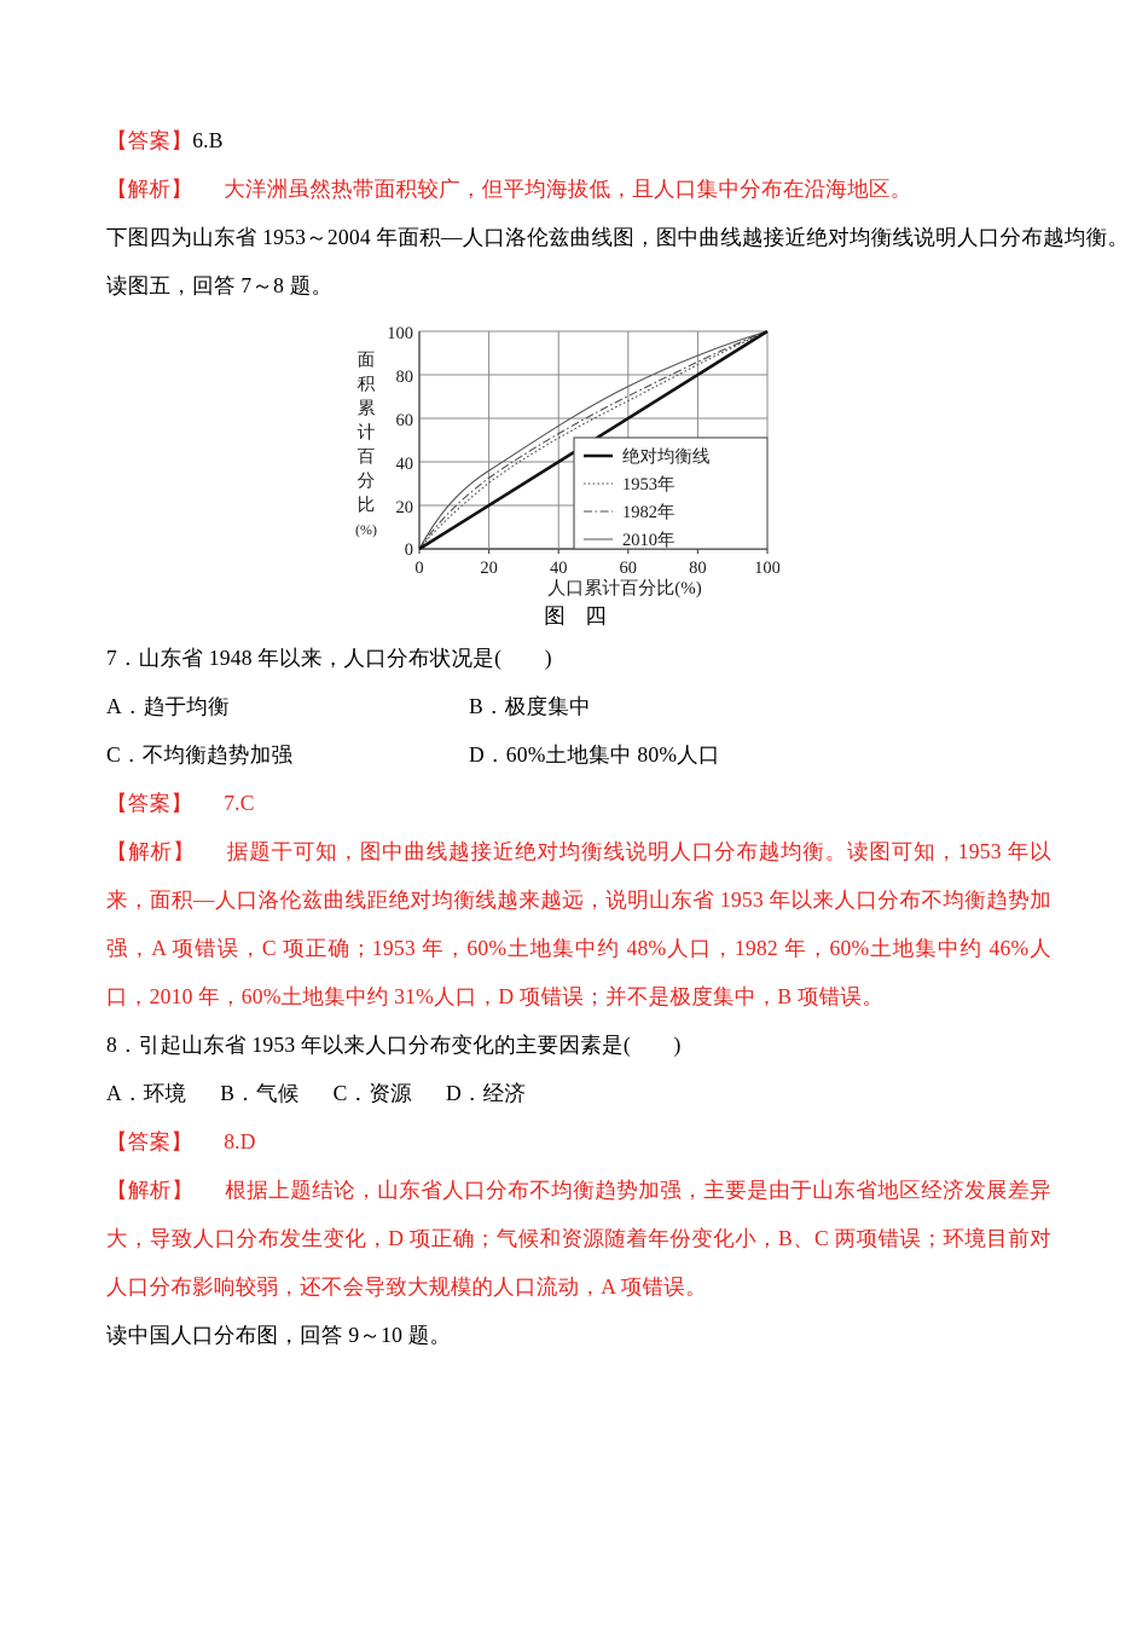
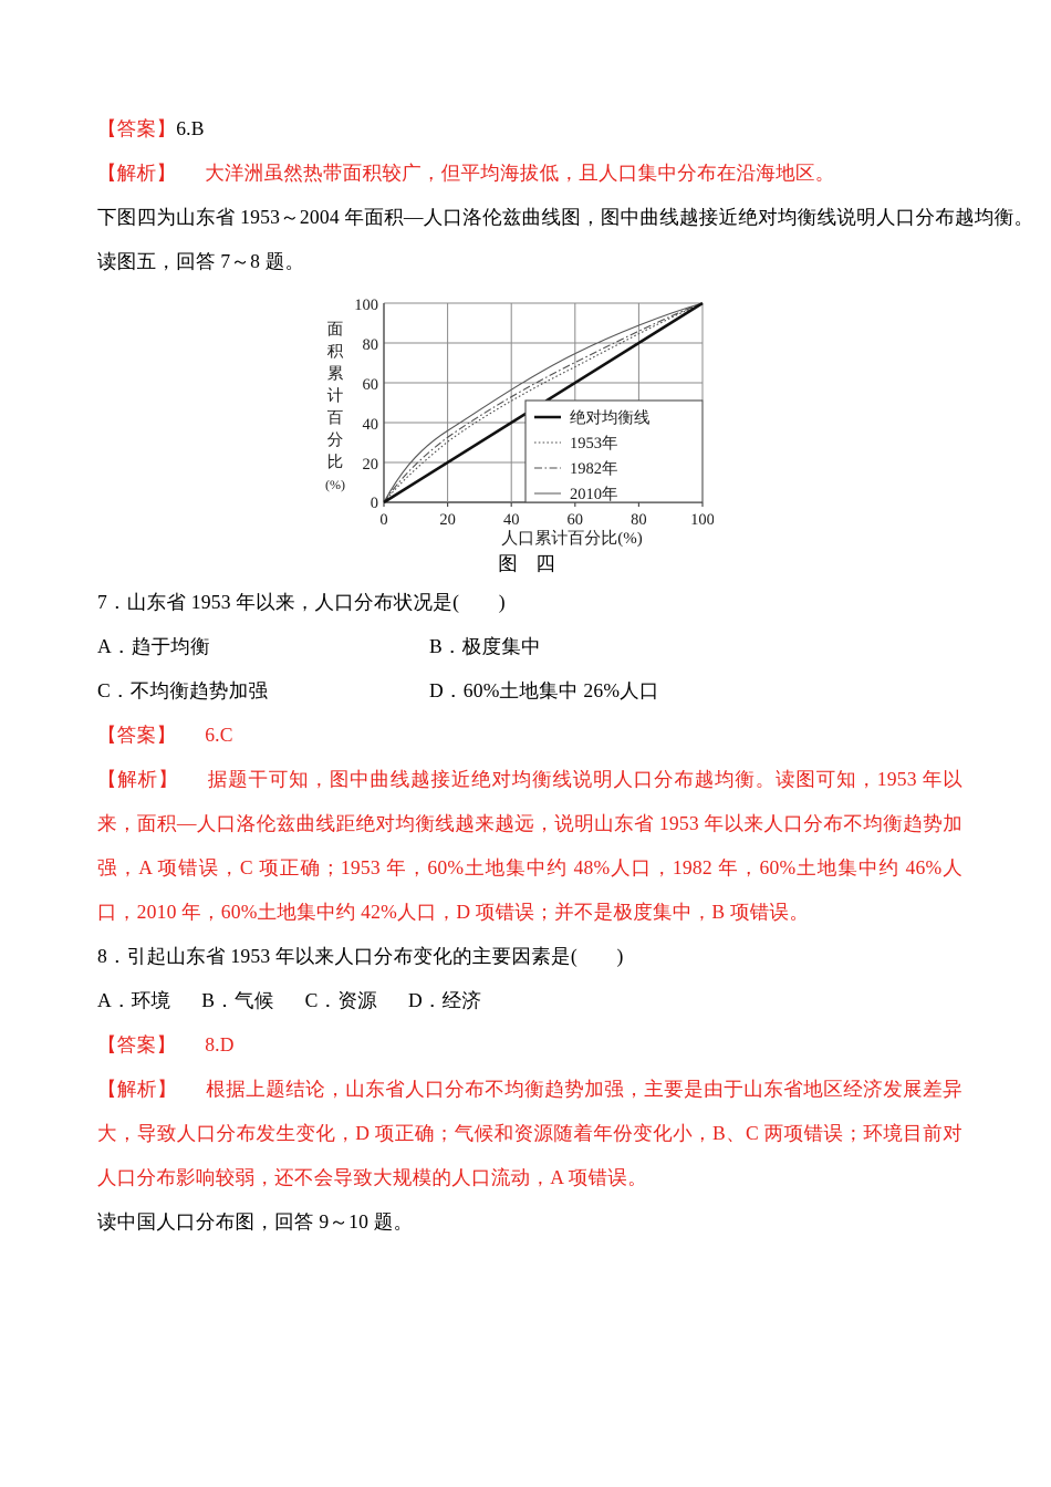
  【答案】6.B
  【解析】 大洋洲虽然热带面积较广，但平均海拔低，且人口集中分布在沿海地区。
  下图四为山东省 1953～2004 年面积—人口洛伦兹曲线图，图中曲线越接近绝对均衡线说明人口分布越均衡。
  读图五，回答 7～8 题。
  100
  80
  60
  40
  20
  0
  0
  20
  40
  60
  80
  100
  面
  积
  累
  计
  百
  分
  比
  (%)
  人口累计百分比(%)
  绝对均衡线
  1953年
  1982年
  2010年
  图 四
- 7．山东省 1948 年以来，人口分布状况是( )
+ 7．山东省 1953 年以来，人口分布状况是( )
  A．趋于均衡
  B．极度集中
  C．不均衡趋势加强
- D．60%土地集中 80%人口
+ D．60%土地集中 26%人口
- 【答案】 7.C
+ 【答案】 6.C
- 【解析】 据题干可知，图中曲线越接近绝对均衡线说明人口分布越均衡。读图可知，1953 年以来，面积—人口洛伦兹曲线距绝对均衡线越来越远，说明山东省 1953 年以来人口分布不均衡趋势加强，A 项错误，C 项正确；1953 年，60%土地集中约 48%人口，1982 年，60%土地集中约 46%人口，2010 年，60%土地集中约 31%人口，D 项错误；并不是极度集中，B 项错误。
+ 【解析】 据题干可知，图中曲线越接近绝对均衡线说明人口分布越均衡。读图可知，1953 年以来，面积—人口洛伦兹曲线距绝对均衡线越来越远，说明山东省 1953 年以来人口分布不均衡趋势加强，A 项错误，C 项正确；1953 年，60%土地集中约 48%人口，1982 年，60%土地集中约 46%人口，2010 年，60%土地集中约 42%人口，D 项错误；并不是极度集中，B 项错误。
  8．引起山东省 1953 年以来人口分布变化的主要因素是( )
  A．环境 B．气候 C．资源 D．经济
  【答案】 8.D
  【解析】 根据上题结论，山东省人口分布不均衡趋势加强，主要是由于山东省地区经济发展差异大，导致人口分布发生变化，D 项正确；气候和资源随着年份变化小，B、C 两项错误；环境目前对人口分布影响较弱，还不会导致大规模的人口流动，A 项错误。
  读中国人口分布图，回答 9～10 题。
